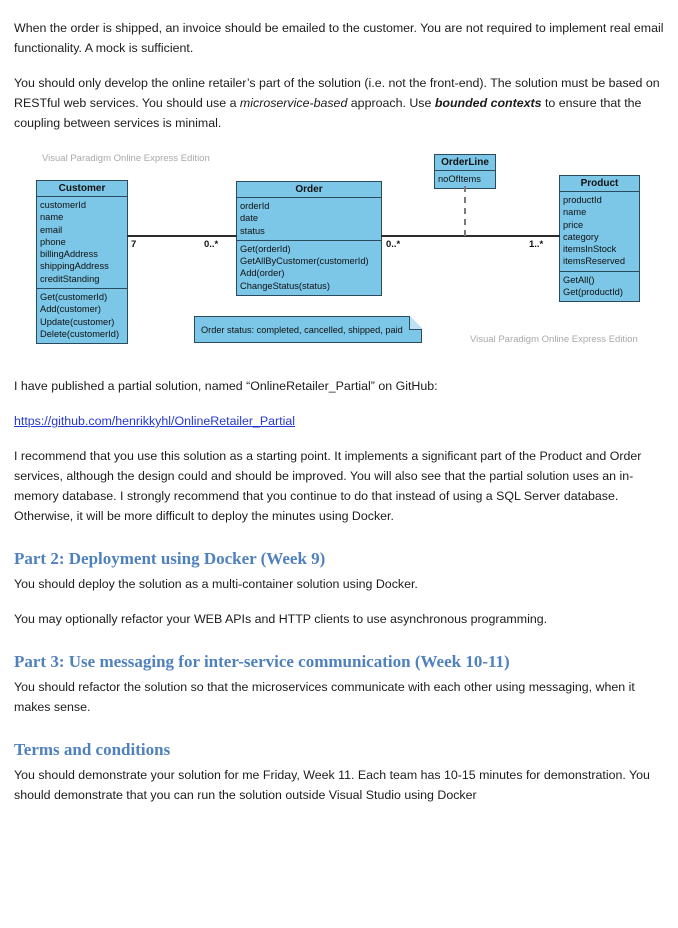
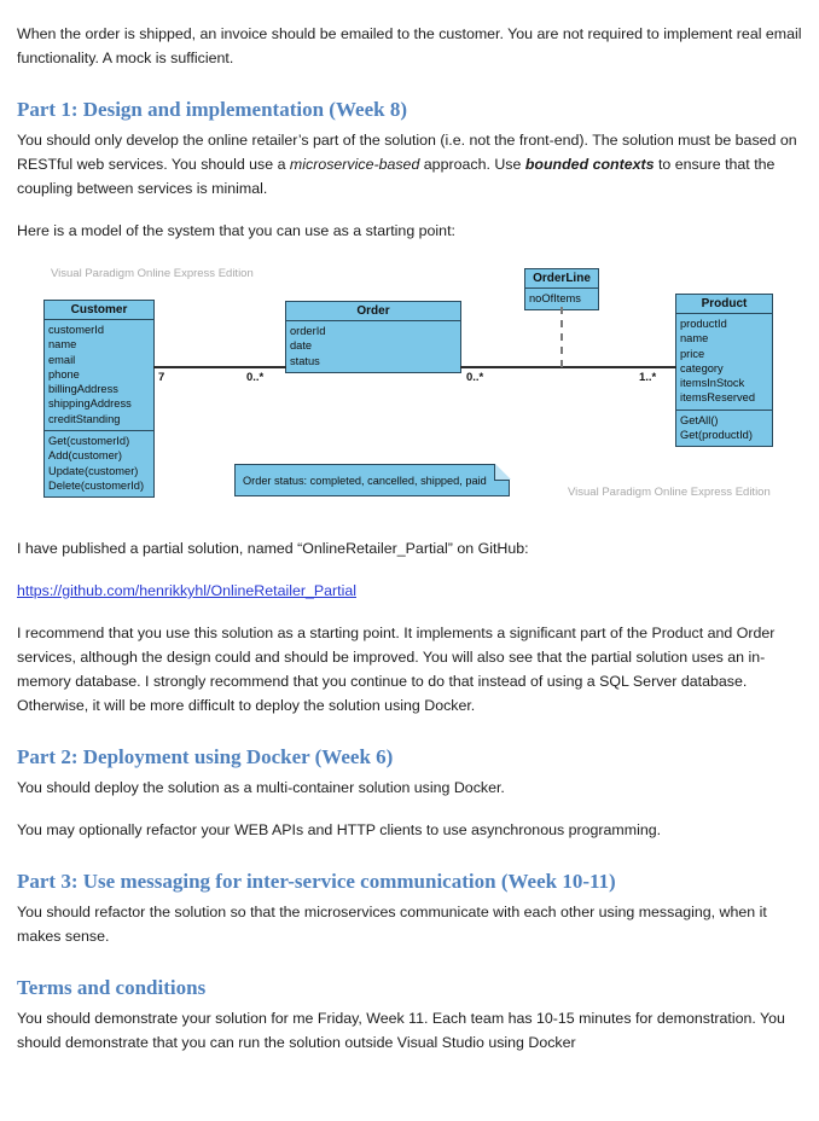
  When the order is shipped, an invoice should be emailed to the customer. You are not required to implement real email functionality. A mock is sufficient.
+ Part 1: Design and implementation (Week 8)
  You should only develop the online retailer’s part of the solution (i.e. not the front-end). The solution must be based on RESTful web services. You should use a microservice-based approach. Use bounded contexts to ensure that the coupling between services is minimal.
+ Here is a model of the system that you can use as a starting point:
  Visual Paradigm Online Express Edition
  Customer
  customerId
  name
  email
  phone
  billingAddress
  shippingAddress
  creditStanding
  Get(customerId)
  Add(customer)
  Update(customer)
  Delete(customerId)
  Order
  orderId
  date
  status
- Get(orderId)
- GetAllByCustomer(customerId)
- Add(order)
- ChangeStatus(status)
  OrderLine
  noOfItems
  Product
  productId
  name
  price
  category
  itemsInStock
  itemsReserved
  GetAll()
  Get(productId)
  7
  0..*
  0..*
  1..*
  Order status: completed, cancelled, shipped, paid
  Visual Paradigm Online Express Edition
  I have published a partial solution, named “OnlineRetailer_Partial” on GitHub:
  https://github.com/henrikkyhl/OnlineRetailer_Partial
- I recommend that you use this solution as a starting point. It implements a significant part of the Product and Order services, although the design could and should be improved. You will also see that the partial solution uses an in-memory database. I strongly recommend that you continue to do that instead of using a SQL Server database. Otherwise, it will be more difficult to deploy the minutes using Docker.
+ I recommend that you use this solution as a starting point. It implements a significant part of the Product and Order services, although the design could and should be improved. You will also see that the partial solution uses an in-memory database. I strongly recommend that you continue to do that instead of using a SQL Server database. Otherwise, it will be more difficult to deploy the solution using Docker.
- Part 2: Deployment using Docker (Week 9)
+ Part 2: Deployment using Docker (Week 6)
  You should deploy the solution as a multi-container solution using Docker.
  You may optionally refactor your WEB APIs and HTTP clients to use asynchronous programming.
  Part 3: Use messaging for inter-service communication (Week 10-11)
  You should refactor the solution so that the microservices communicate with each other using messaging, when it makes sense.
  Terms and conditions
  You should demonstrate your solution for me Friday, Week 11. Each team has 10-15 minutes for demonstration. You should demonstrate that you can run the solution outside Visual Studio using Docker
